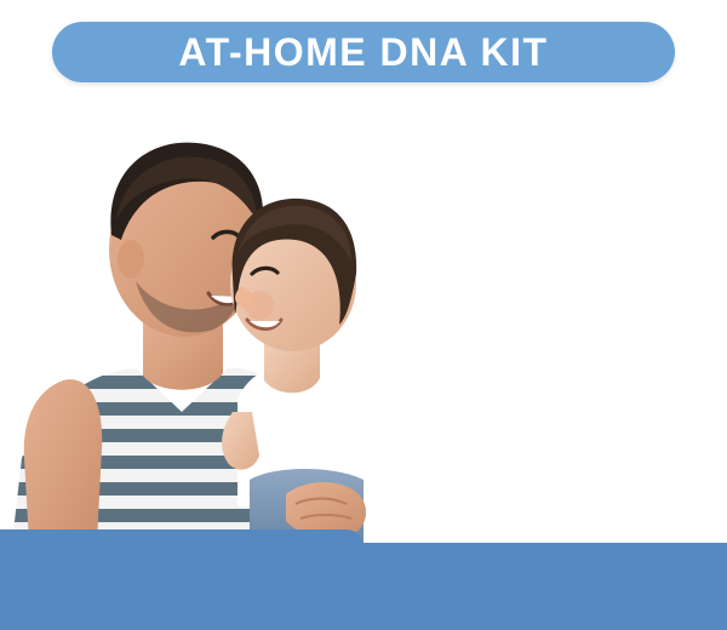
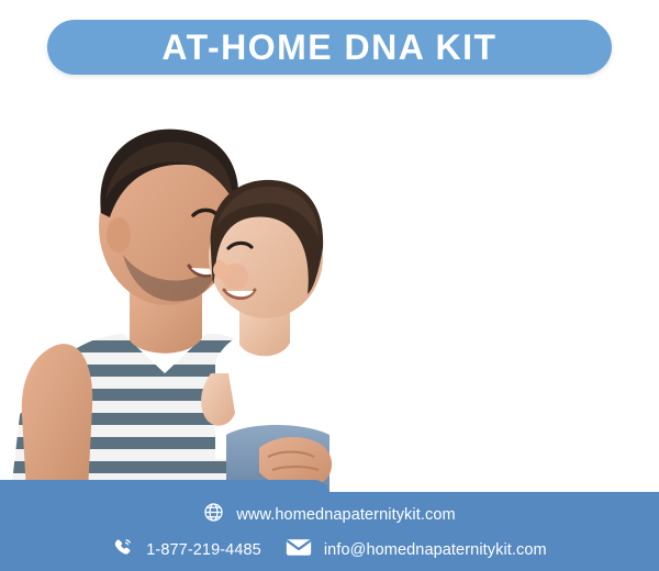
  AT-HOME DNA KIT
+ www.homednapaternitykit.com
+ 1-877-219-4485
+ info@homednapaternitykit.com
